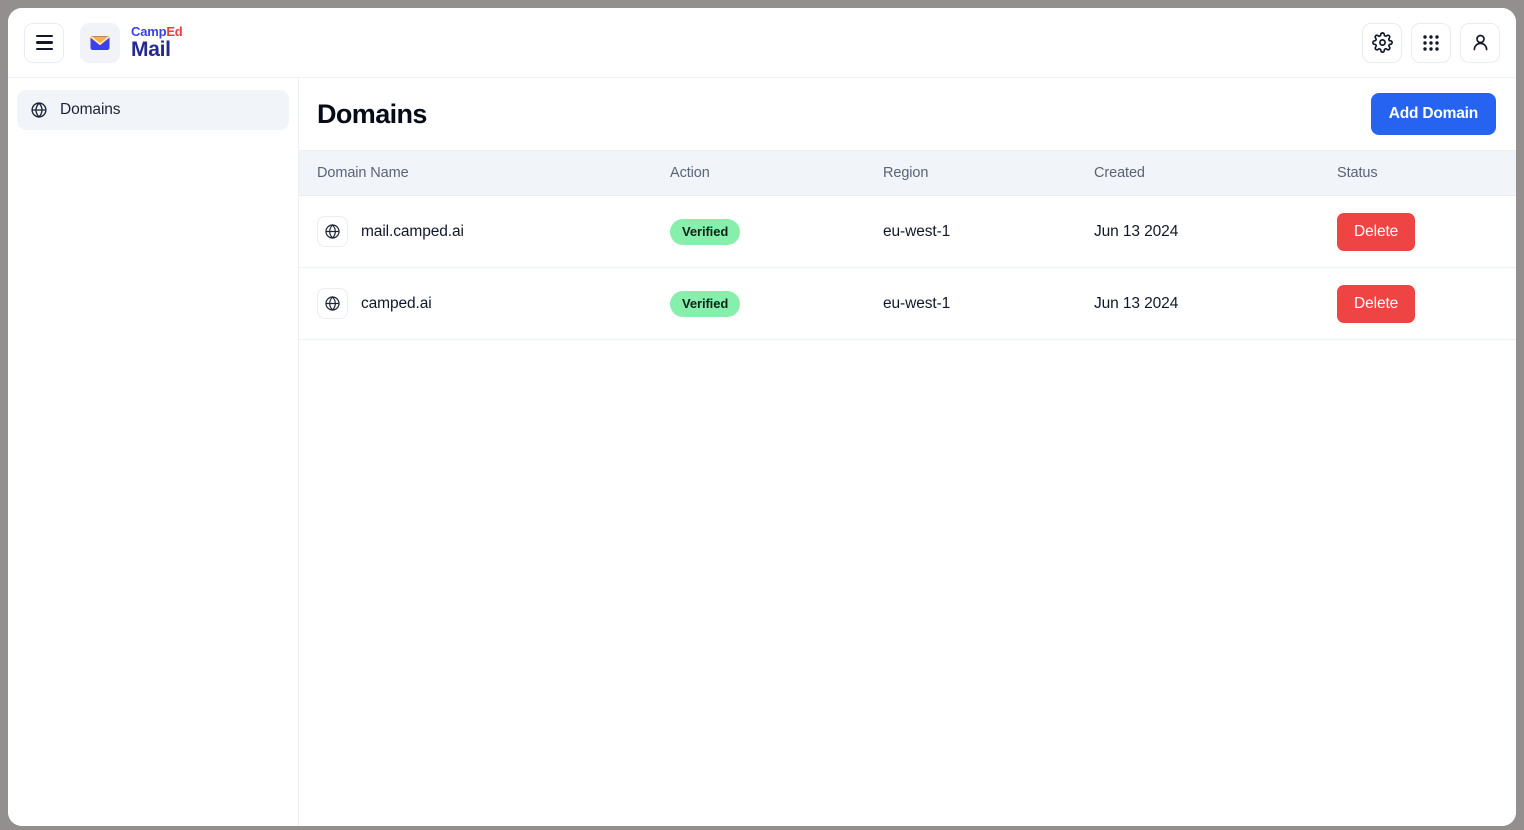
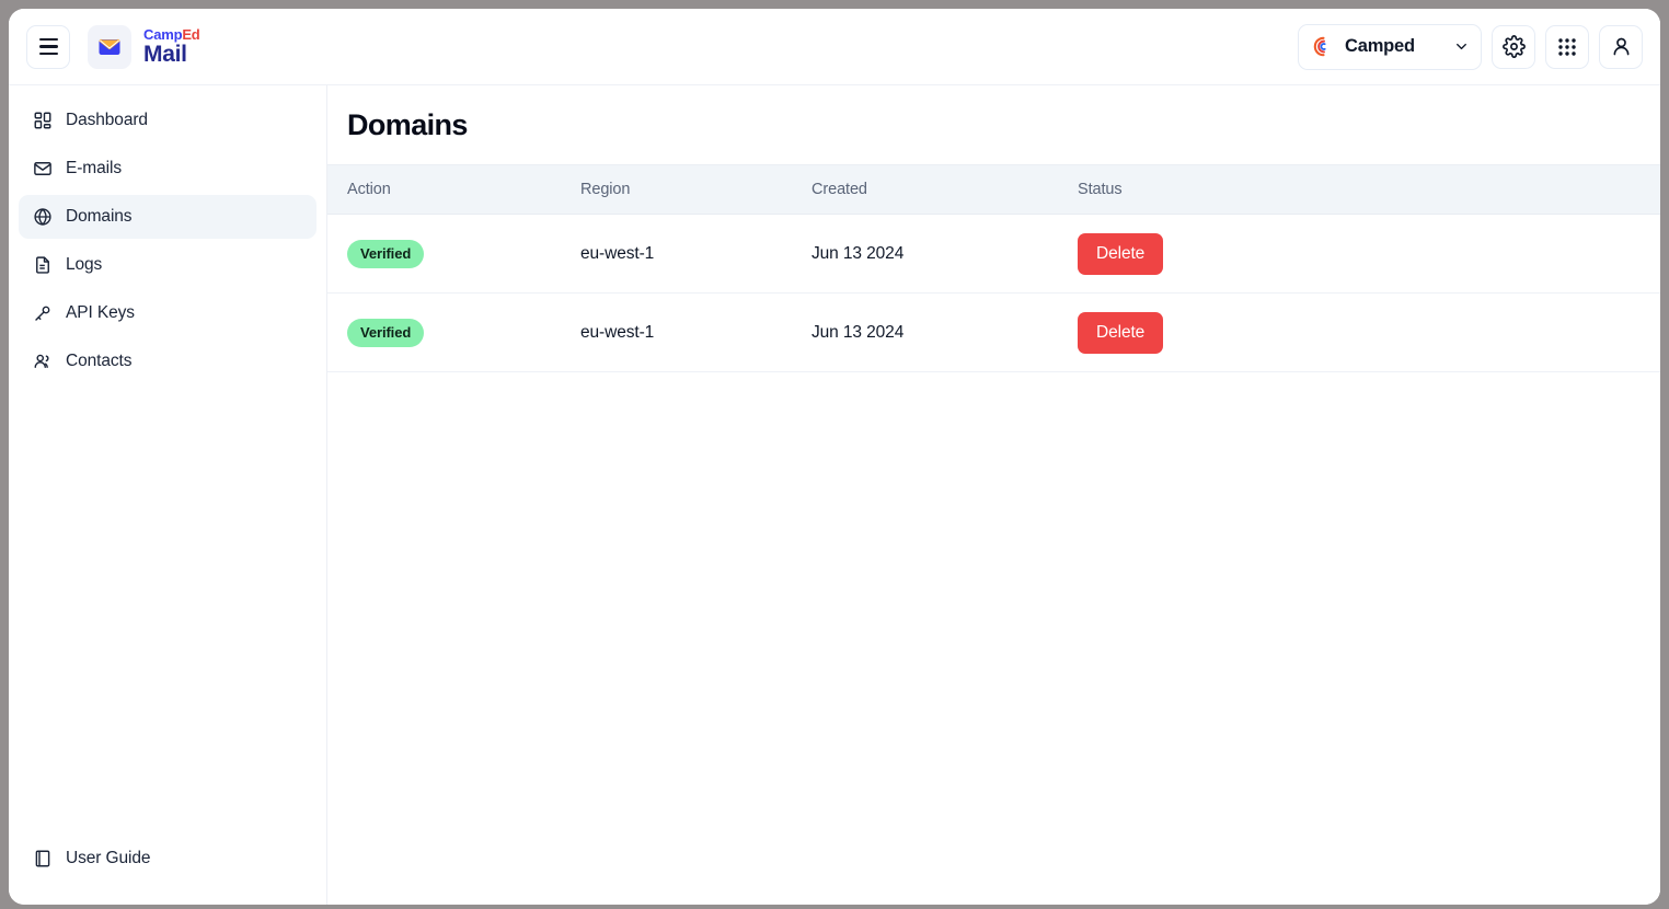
  CampEd
  Mail
+ Camped
+ Dashboard
+ E-mails
  Domains
+ Logs
+ API Keys
+ Contacts
+ User Guide
  Domains
- Add Domain
- Domain Name
  Action
  Region
  Created
  Status
- mail.camped.ai
  Verified
  eu-west-1
  Jun 13 2024
  Delete
- camped.ai
  Verified
  eu-west-1
  Jun 13 2024
  Delete
